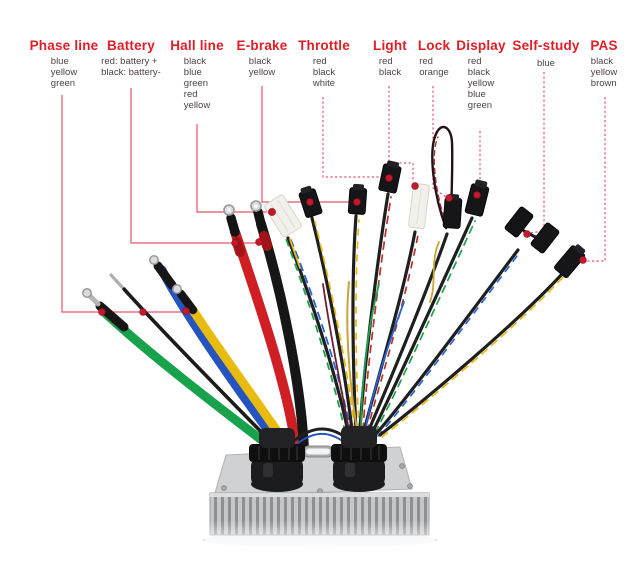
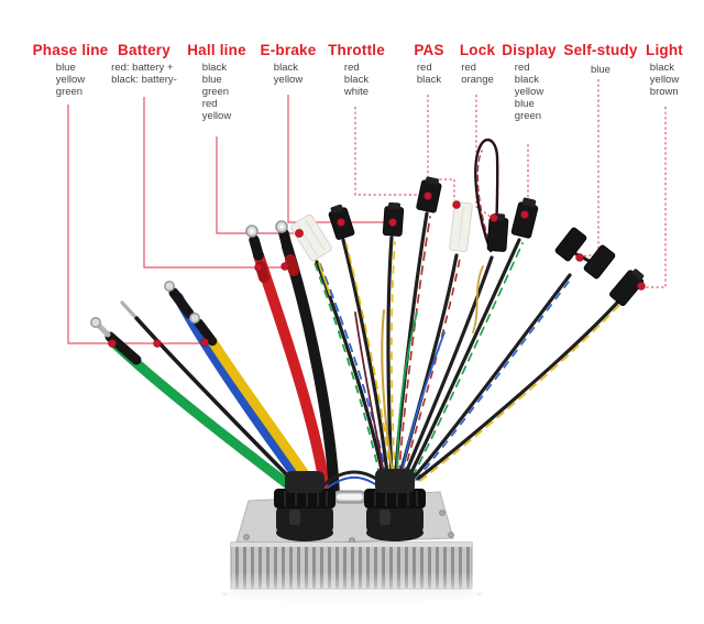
  Phase line
  blue
  yellow
  green
  Battery
  red: battery +
  black: battery-
  Hall line
  black
  blue
  green
  red
  yellow
  E-brake
  black
  yellow
  Throttle
  red
  black
  white
- Light
+ PAS
  red
  black
  Lock
  red
  orange
  Display
  red
  black
  yellow
  blue
  green
  Self-study
  blue
- PAS
+ Light
  black
  yellow
  brown
